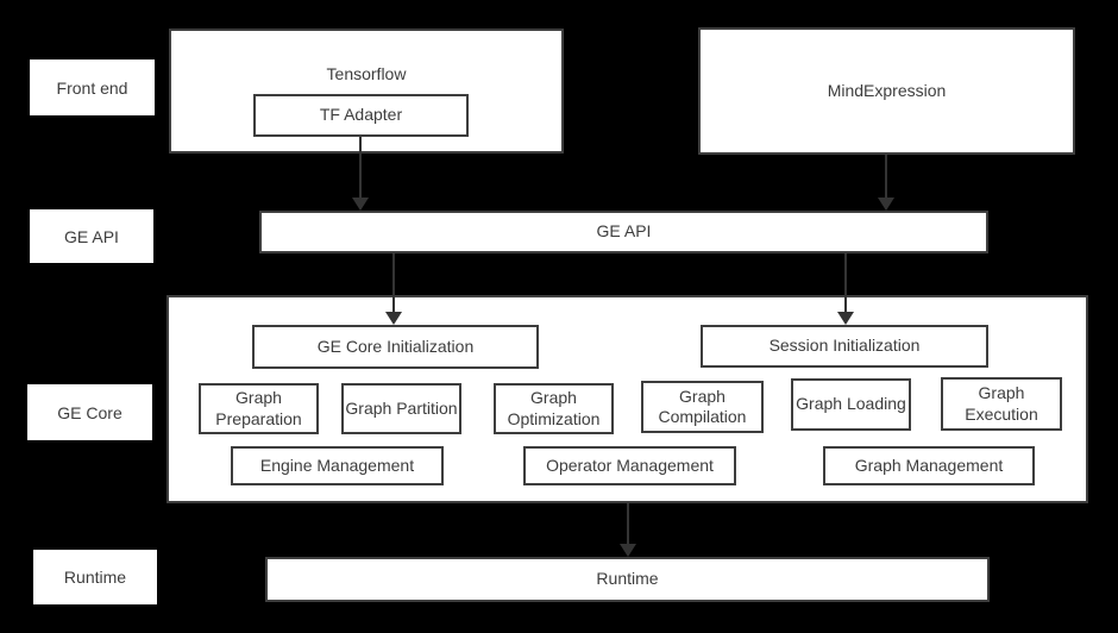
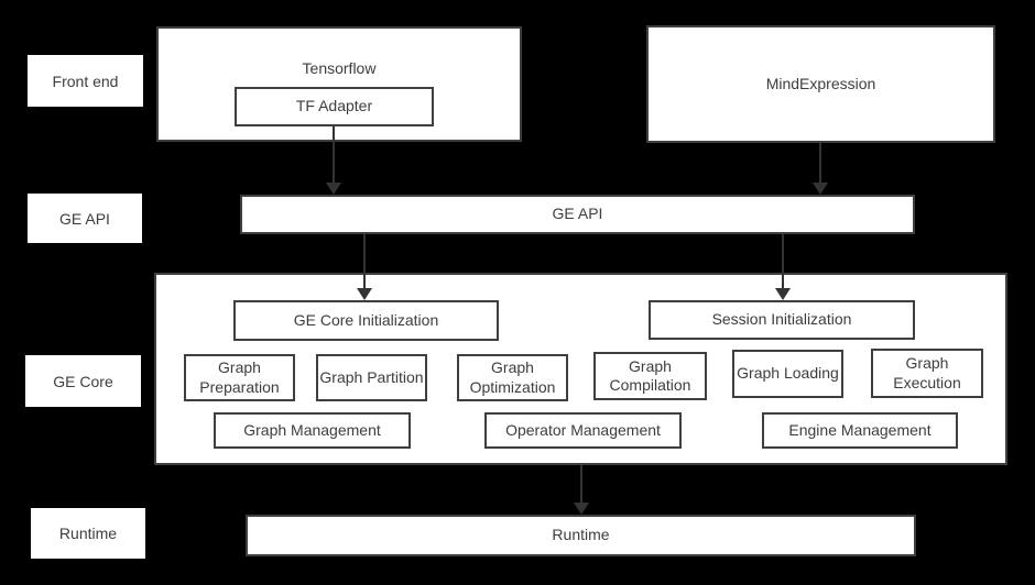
  Front end
  GE API
  GE Core
  Runtime
  Tensorflow
  TF Adapter
  MindExpression
  GE API
  GE Core Initialization
  Session Initialization
  Graph Preparation
  Graph Partition
  Graph Optimization
  Graph Compilation
  Graph Loading
  Graph Execution
- Engine Management
+ Graph Management
  Operator Management
- Graph Management
+ Engine Management
  Runtime
